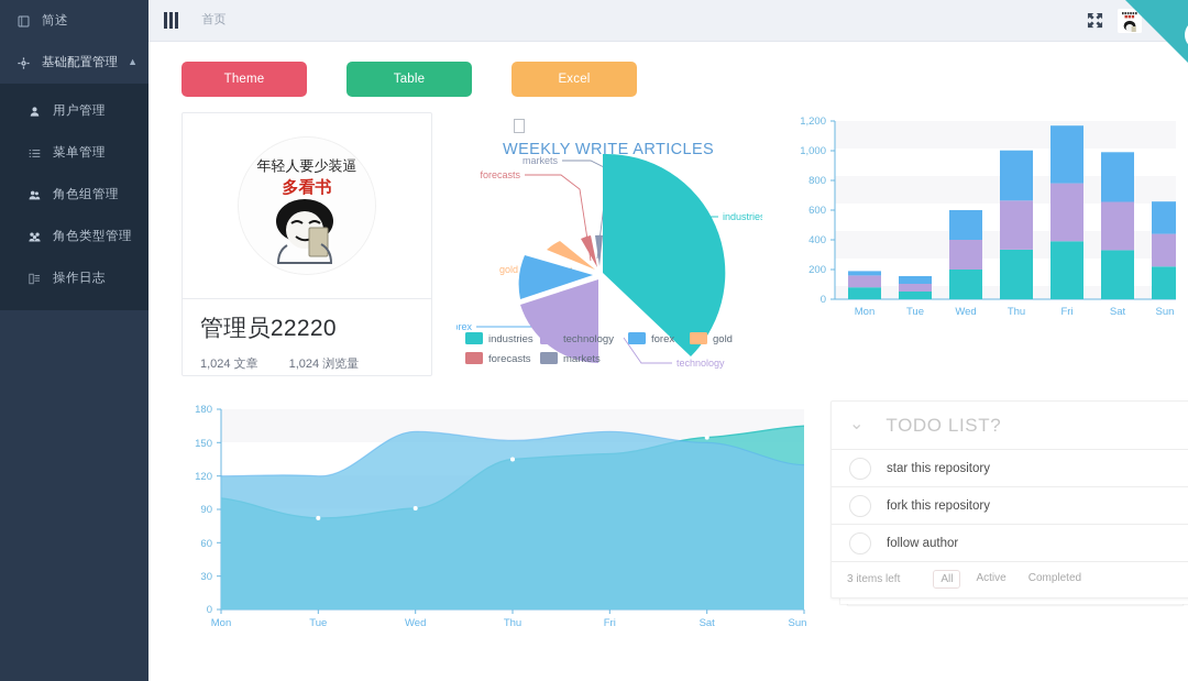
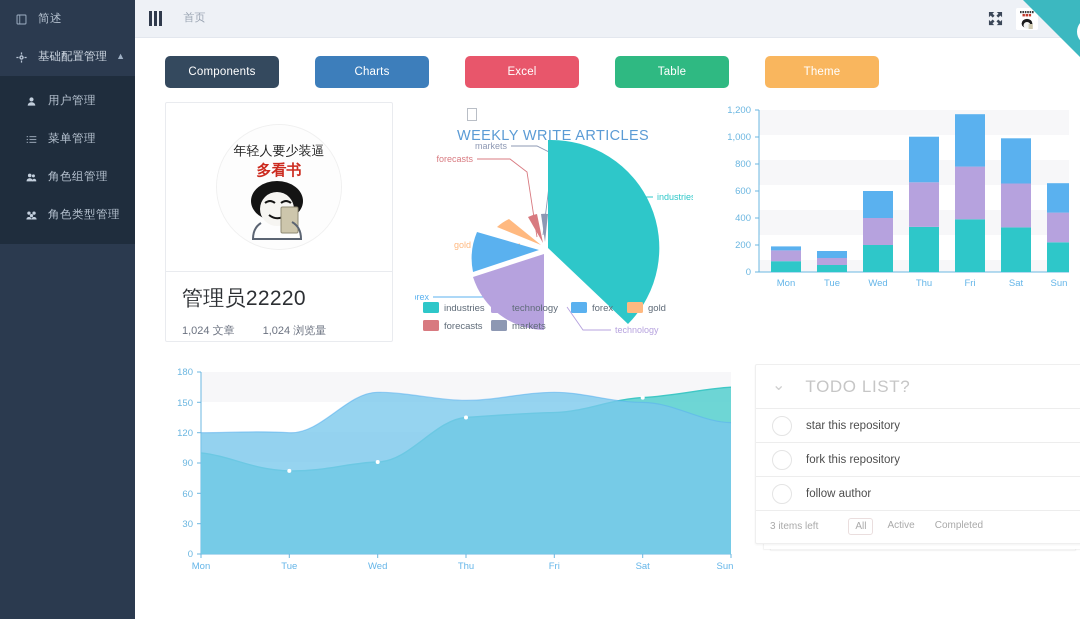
  简述
  基础配置管理
  ▲
  用户管理
  菜单管理
  角色组管理
  角色类型管理
- 操作日志
  首页
+ Components
+ Charts
- Theme
+ Excel
  Table
- Excel
+ Theme
  年轻人要少装逼
  多看书
  管理员22220
  1,024 文章
  1,024 浏览量
  WEEKLY WRITE ARTICLES
  gold
  forecasts
  markets
  industrie
  technology
  industries
  technology
  forex
  gold
  forecasts
  markets
  1,200
  1,000
  800
  600
  400
  200
  0
  Mon
  Tue
  Wed
  Thu
  Fri
  Sat
  Sun
  180
  150
  120
  90
  60
  30
  0
  Mon
  Tue
  Wed
  Thu
  Fri
  Sat
  Sun
  ⌄
  TODO LIST?
  star this repository
  fork this repository
  follow author
  3 items left
  All
  Active
  Completed
